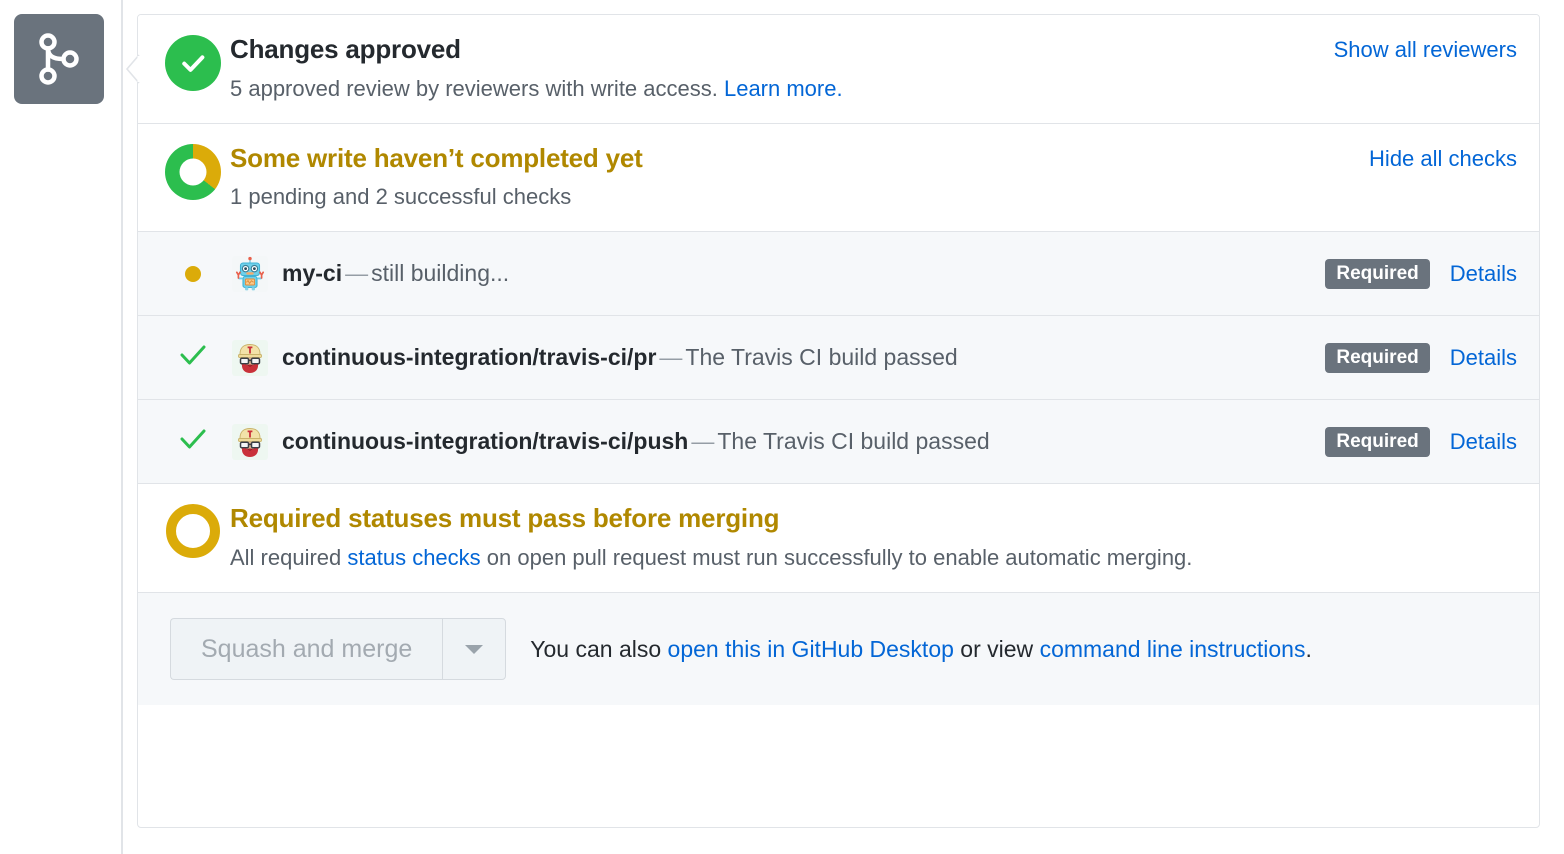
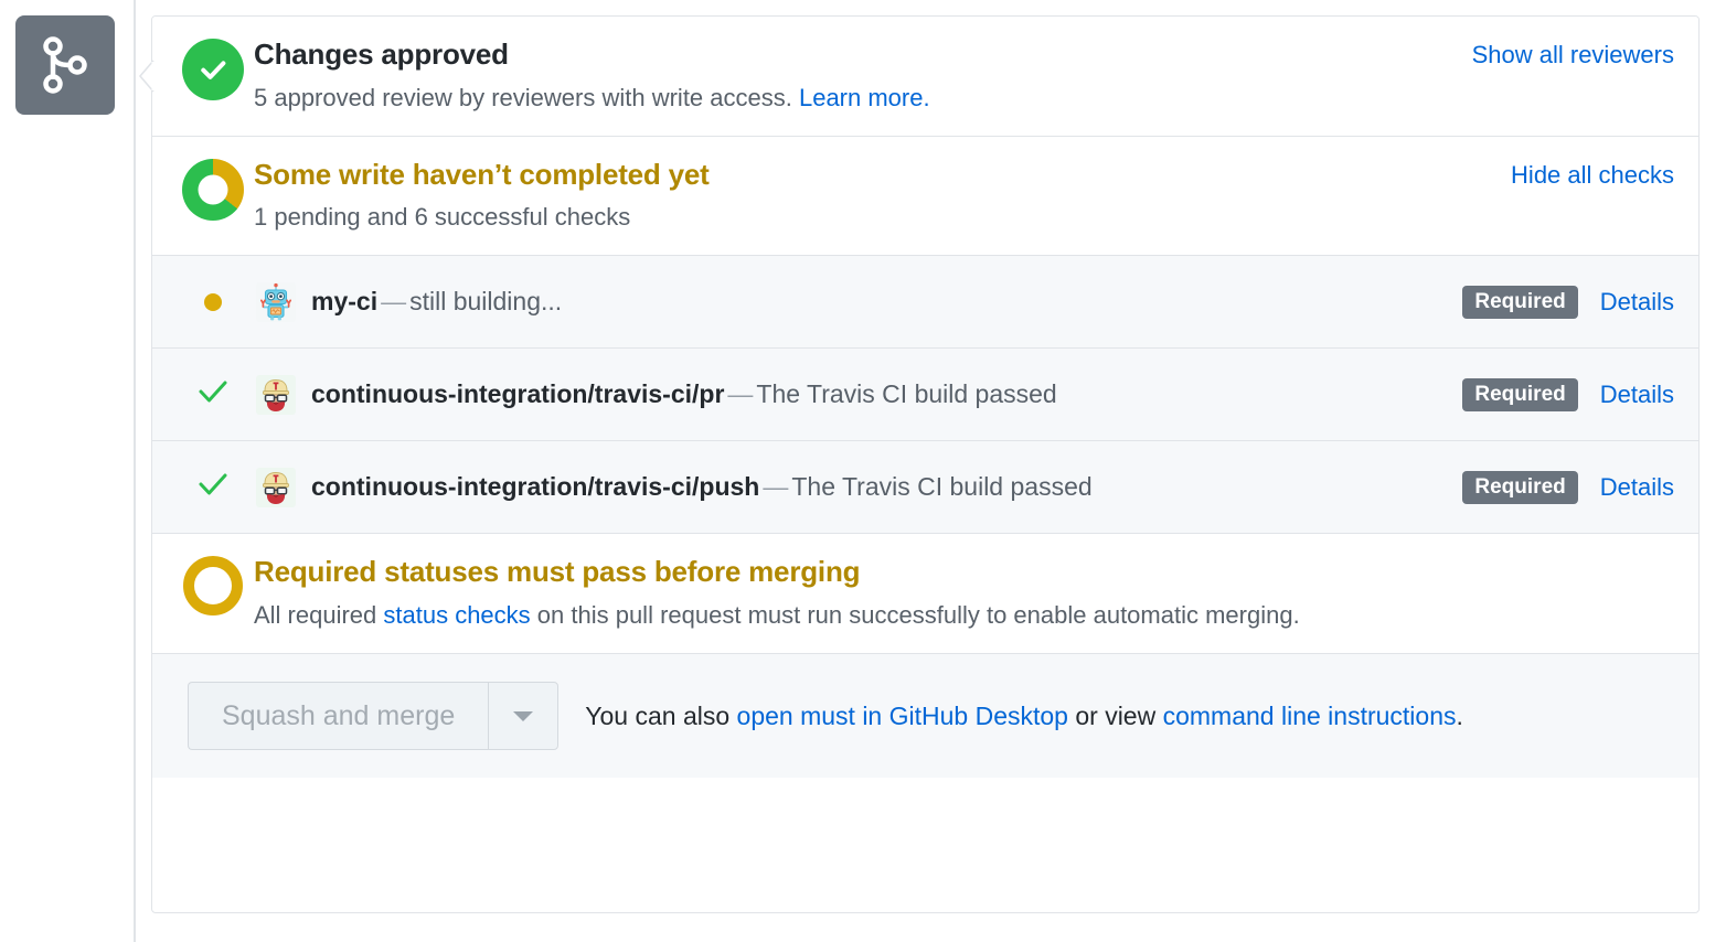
  Changes approved
  5 approved review by reviewers with write access. Learn more.
  Show all reviewers
  Some write haven’t completed yet
- 1 pending and 2 successful checks
+ 1 pending and 6 successful checks
  Hide all checks
  my-ci—still building...
  Required
  Details
  continuous-integration/travis-ci/pr—The Travis CI build passed
  Required
  Details
  continuous-integration/travis-ci/push—The Travis CI build passed
  Required
  Details
  Required statuses must pass before merging
- All required status checks on open pull request must run successfully to enable automatic merging.
+ All required status checks on this pull request must run successfully to enable automatic merging.
  Squash and merge
- You can also open this in GitHub Desktop or view command line instructions.
+ You can also open must in GitHub Desktop or view command line instructions.
